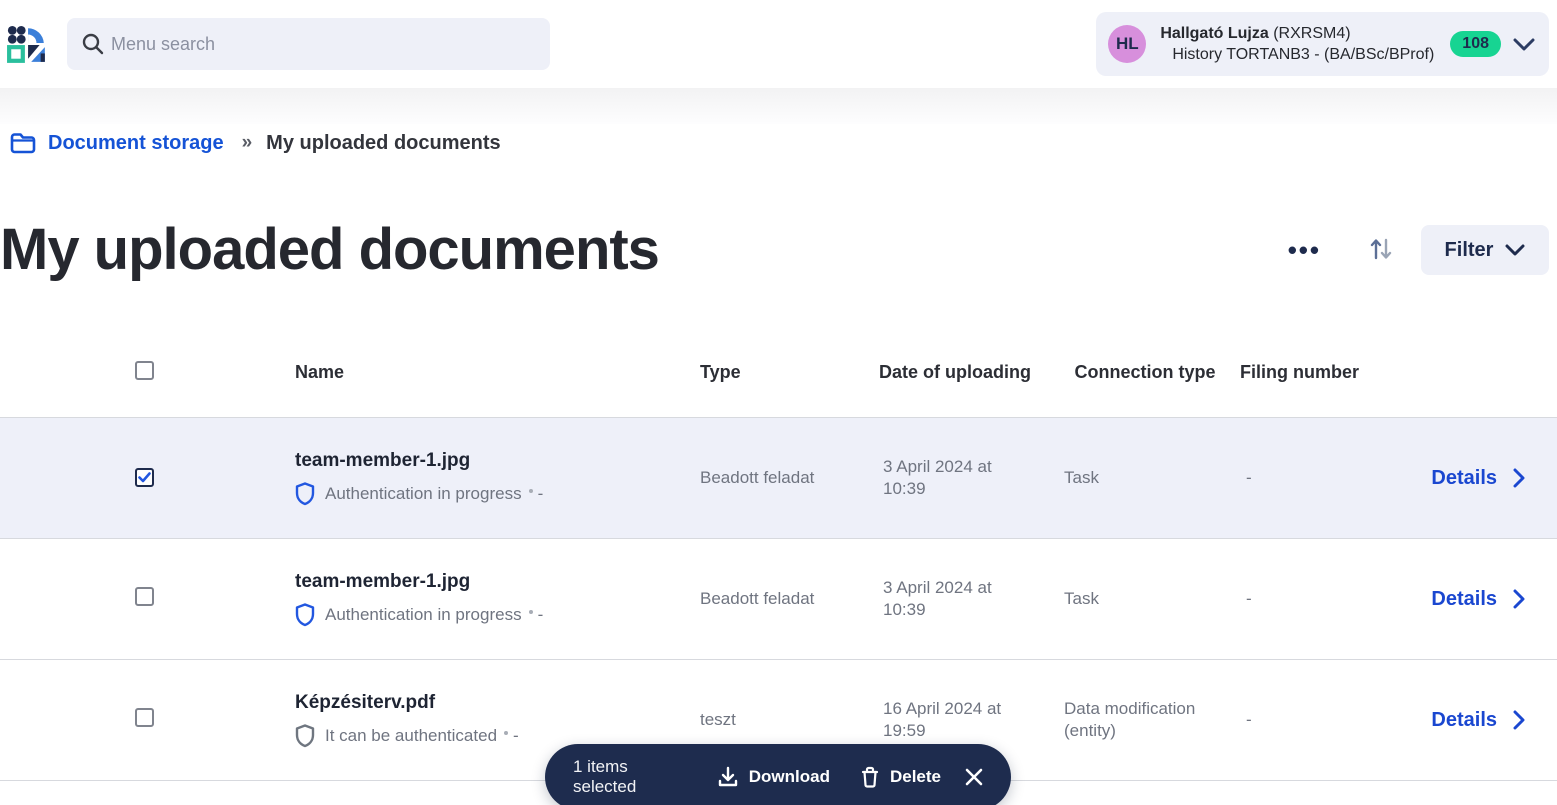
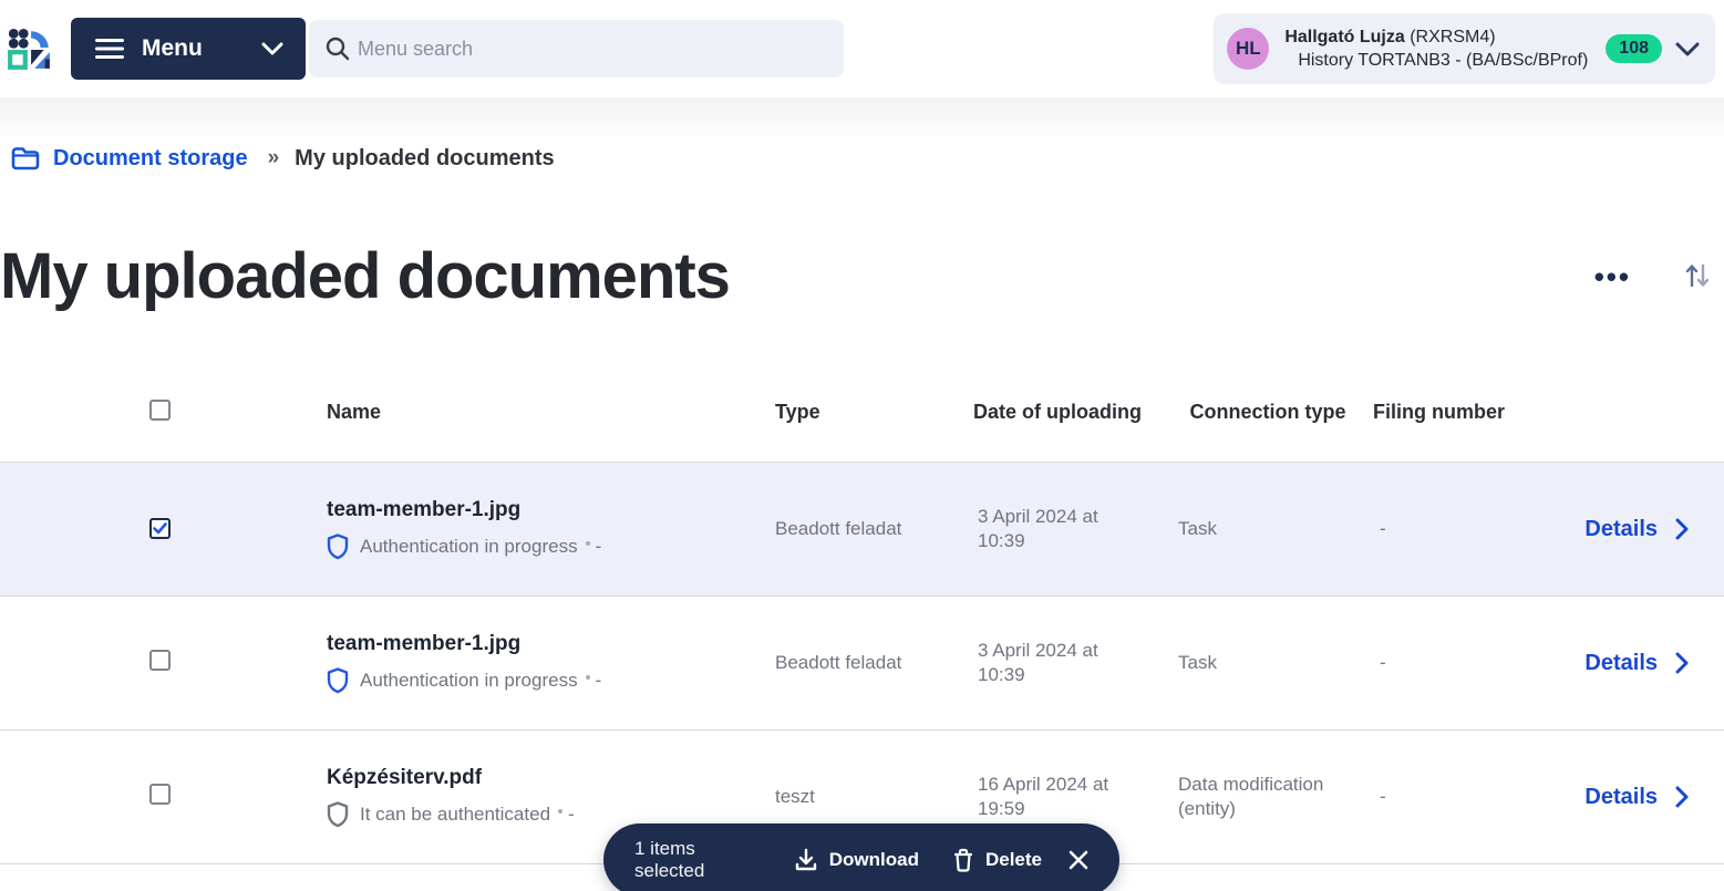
+ Menu
  Menu search
  HL
  Hallgató Lujza (RXRSM4)
  History TORTANB3 - (BA/BSc/BProf)
  108
  Document storage
  »
  My uploaded documents
  My uploaded documents
  •••
- Filter
  Name
  Type
  Date of uploading
  Connection type
  Filing number
  team-member-1.jpg
  Authentication in progress
  -
  Beadott feladat
  3 April 2024 at 10:39
  Task
  -
  Details
  team-member-1.jpg
  Authentication in progress
  -
  Beadott feladat
  3 April 2024 at 10:39
  Task
  -
  Details
  Képzésiterv.pdf
  It can be authenticated
  -
  teszt
  16 April 2024 at 19:59
  Data modification (entity)
  -
  Details
  1 items selected
  Download
  Delete
